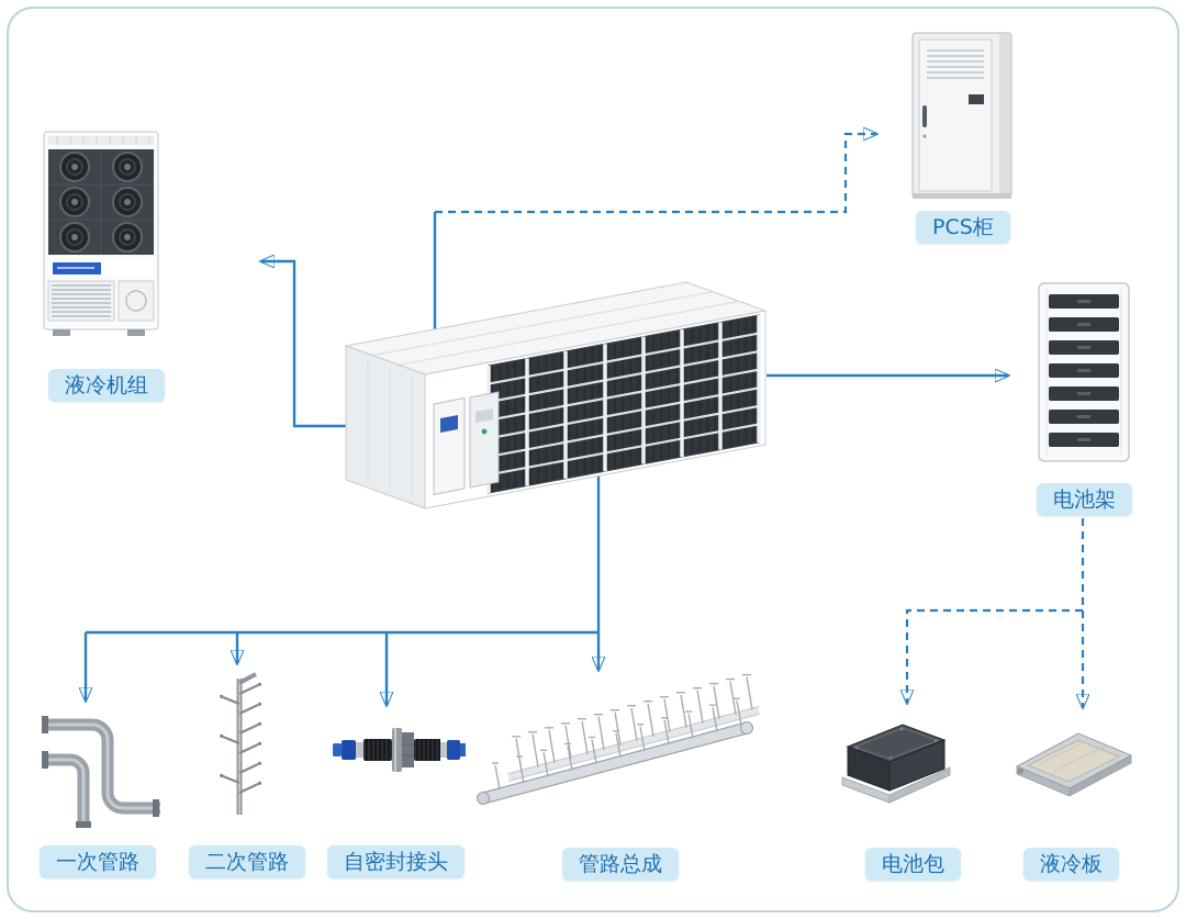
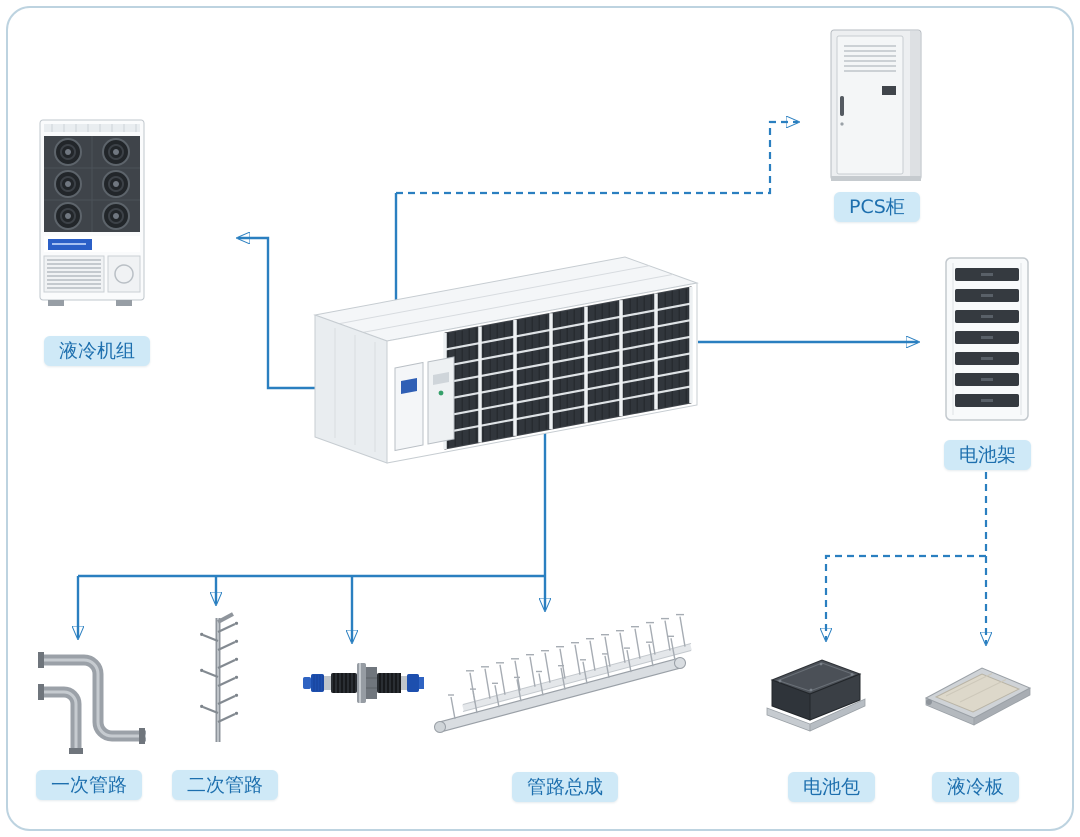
  液冷机组
  PCS柜
  电池架
  一次管路
  二次管路
- 自密封接头
  管路总成
  电池包
  液冷板
